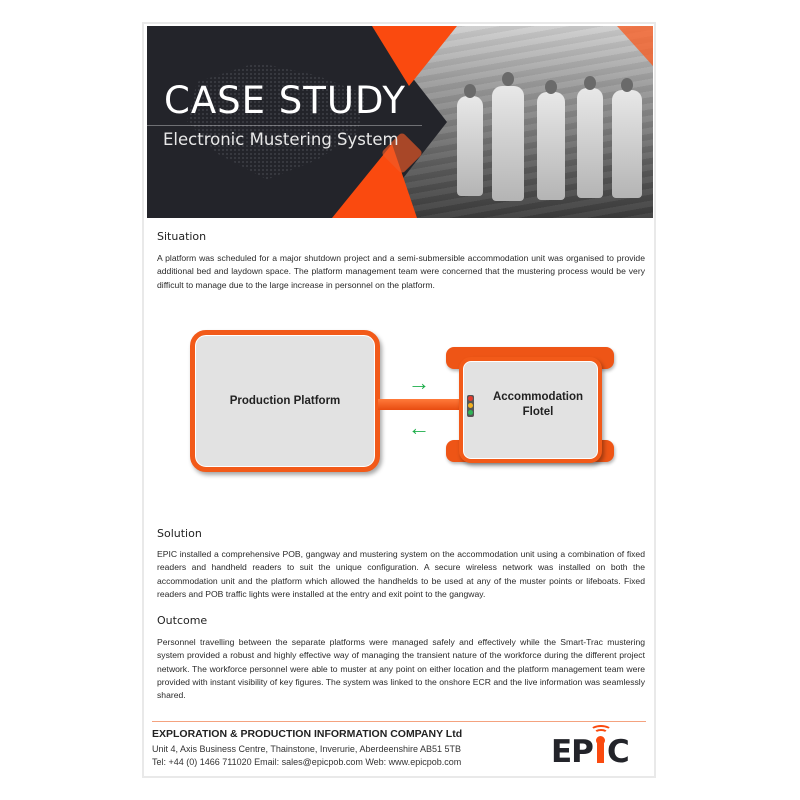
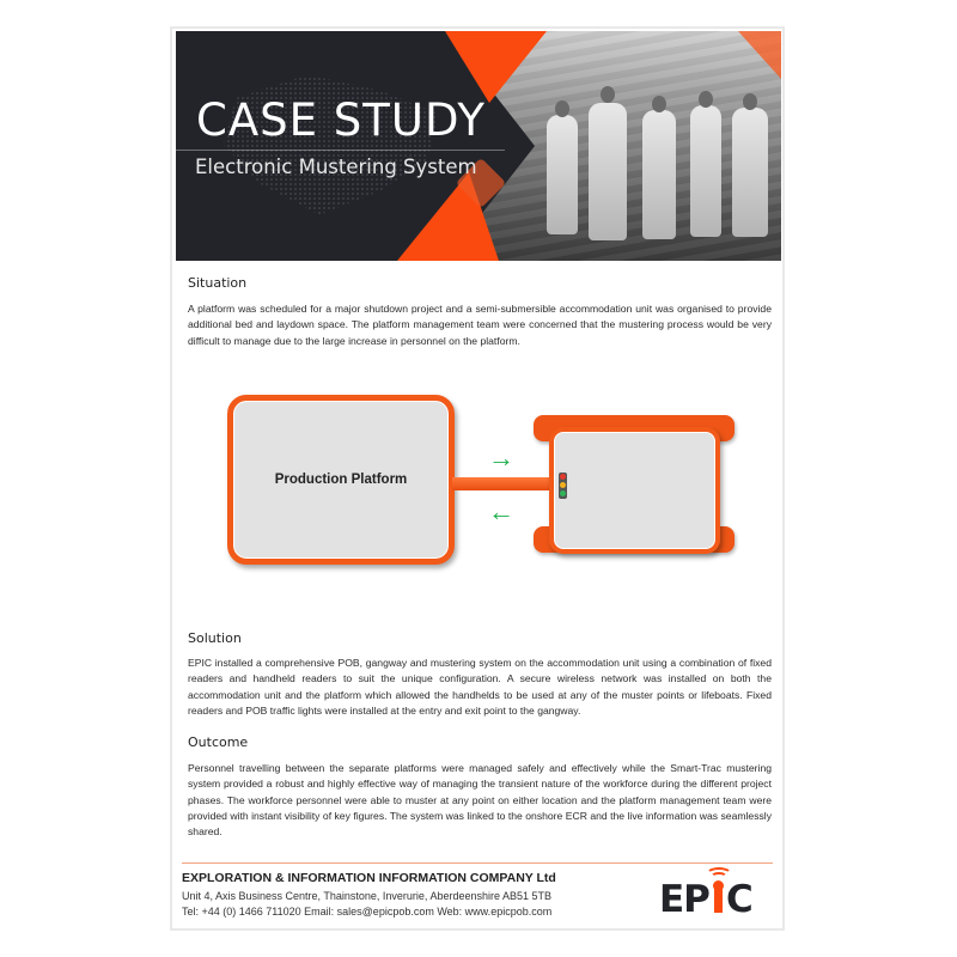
  CASE STUDY
  Electronic Mustering System
  Situation
  A platform was scheduled for a major shutdown project and a semi-submersible accommodation unit was organised to provide additional bed and laydown space. The platform management team were concerned that the mustering process would be very difficult to manage due to the large increase in personnel on the platform.
  Production Platform
  →
  ←
- Accommodation
- Flotel
  Solution
  EPIC installed a comprehensive POB, gangway and mustering system on the accommodation unit using a combination of fixed readers and handheld readers to suit the unique configuration. A secure wireless network was installed on both the accommodation unit and the platform which allowed the handhelds to be used at any of the muster points or lifeboats. Fixed readers and POB traffic lights were installed at the entry and exit point to the gangway.
  Outcome
- Personnel travelling between the separate platforms were managed safely and effectively while the Smart-Trac mustering system provided a robust and highly effective way of managing the transient nature of the workforce during the different project network. The workforce personnel were able to muster at any point on either location and the platform management team were provided with instant visibility of key figures. The system was linked to the onshore ECR and the live information was seamlessly shared.
+ Personnel travelling between the separate platforms were managed safely and effectively while the Smart-Trac mustering system provided a robust and highly effective way of managing the transient nature of the workforce during the different project phases. The workforce personnel were able to muster at any point on either location and the platform management team were provided with instant visibility of key figures. The system was linked to the onshore ECR and the live information was seamlessly shared.
- EXPLORATION & PRODUCTION INFORMATION COMPANY Ltd
+ EXPLORATION & INFORMATION INFORMATION COMPANY Ltd
  Unit 4, Axis Business Centre, Thainstone, Inverurie, Aberdeenshire AB51 5TB
  Tel: +44 (0) 1466 711020 Email: sales@epicpob.com Web: www.epicpob.com
  EP
  C
